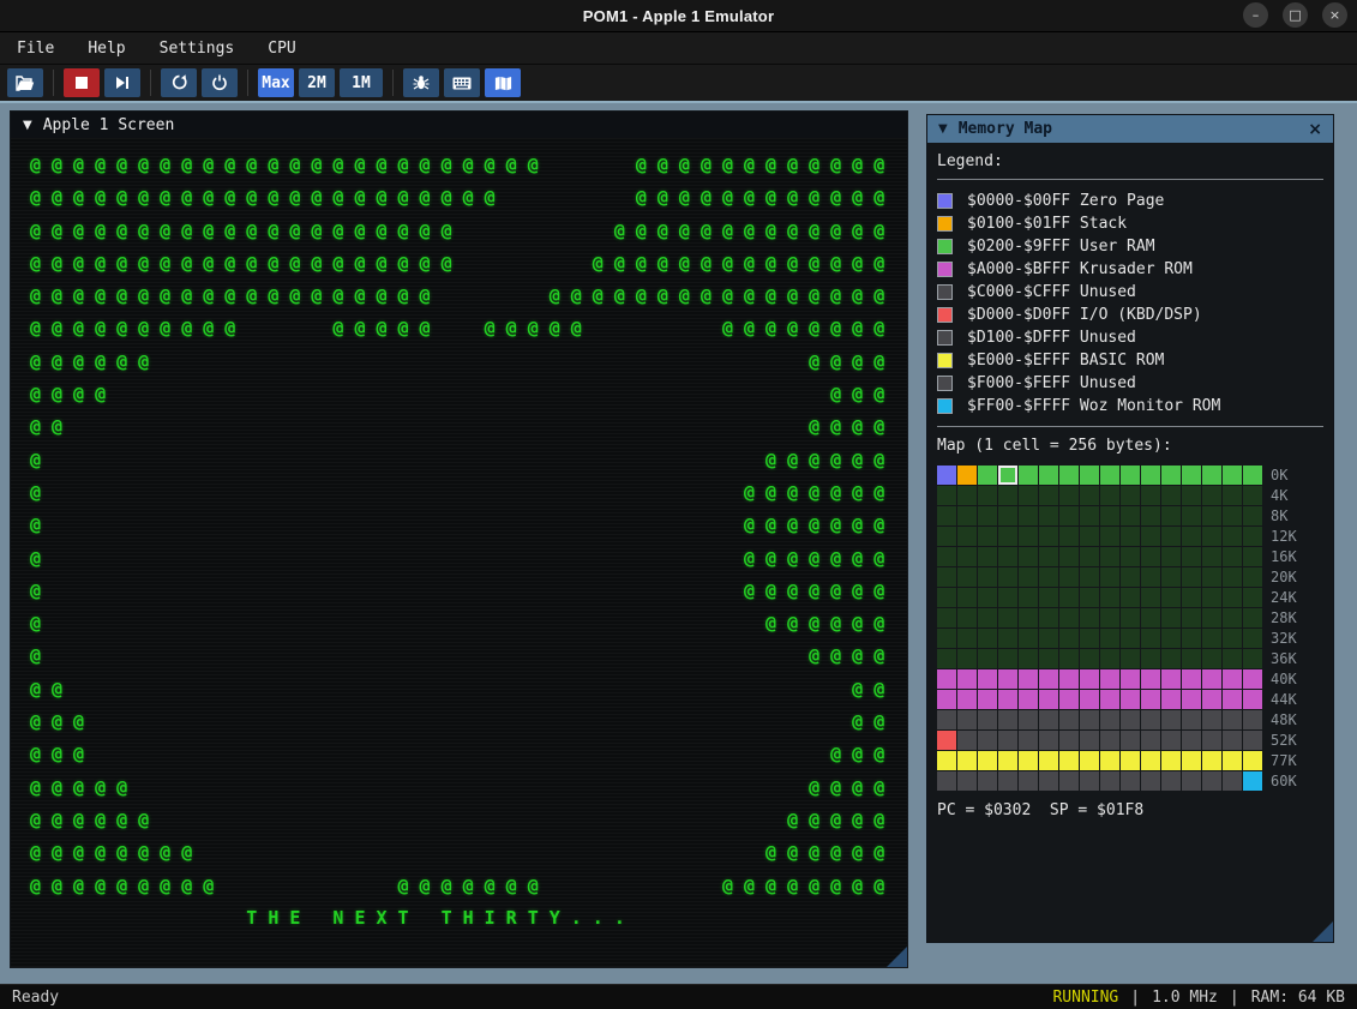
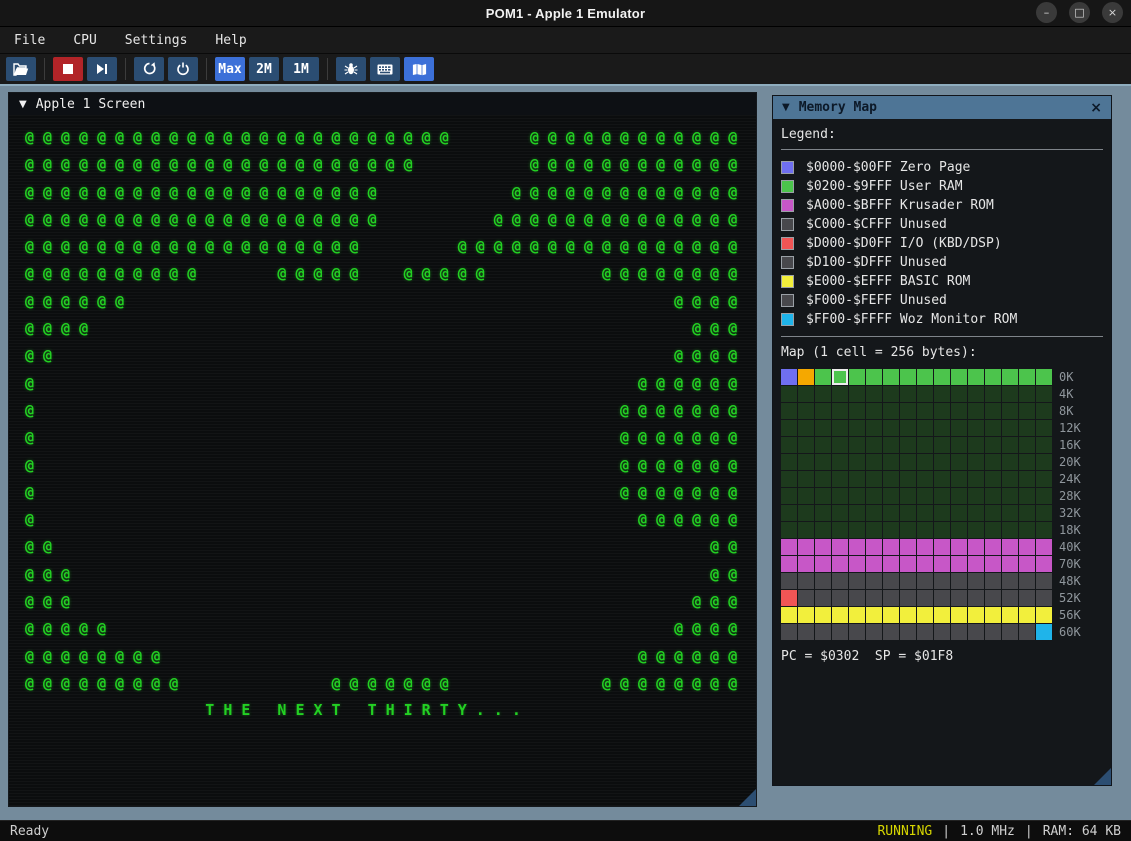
  POM1 - Apple 1 Emulator
  –
  □
  ×
  File
- Help
+ CPU
  Settings
- CPU
+ Help
  Max
  2M
  1M
  ▼
  Apple 1 Screen
  @@@@@@@@@@@@@@@@@@@@@@@@ @@@@@@@@@@@@
  @@@@@@@@@@@@@@@@@@@@@@ @@@@@@@@@@@@
  @@@@@@@@@@@@@@@@@@@@ @@@@@@@@@@@@@
  @@@@@@@@@@@@@@@@@@@@ @@@@@@@@@@@@@@
  @@@@@@@@@@@@@@@@@@@ @@@@@@@@@@@@@@@@
  @@@@@@@@@@ @@@@@ @@@@@ @@@@@@@@
  @@@@@@ @@@@
  @@@@ @@@
  @@ @@@@
  @ @@@@@@
  @ @@@@@@@
  @ @@@@@@@
  @ @@@@@@@
  @ @@@@@@@
  @ @@@@@@
- @ @@@@
  @@ @@
  @@@ @@
  @@@ @@@
  @@@@@ @@@@
- @@@@@@ @@@@@
  @@@@@@@@ @@@@@@
  @@@@@@@@@ @@@@@@@ @@@@@@@@
  THE NEXT THIRTY...
  ▼
  Memory Map
  ×
  Legend:
  $0000-$00FF Zero Page
- $0100-$01FF Stack
  $0200-$9FFF User RAM
  $A000-$BFFF Krusader ROM
  $C000-$CFFF Unused
  $D000-$D0FF I/O (KBD/DSP)
  $D100-$DFFF Unused
  $E000-$EFFF BASIC ROM
  $F000-$FEFF Unused
  $FF00-$FFFF Woz Monitor ROM
  Map (1 cell = 256 bytes):
  0K
  4K
  8K
  12K
  16K
  20K
  24K
  28K
  32K
- 36K
+ 18K
  40K
- 44K
+ 70K
  48K
  52K
- 77K
+ 56K
  60K
  PC = $0302 SP = $01F8
  Ready
  RUNNING
  |
  1.0 MHz
  |
  RAM: 64 KB
